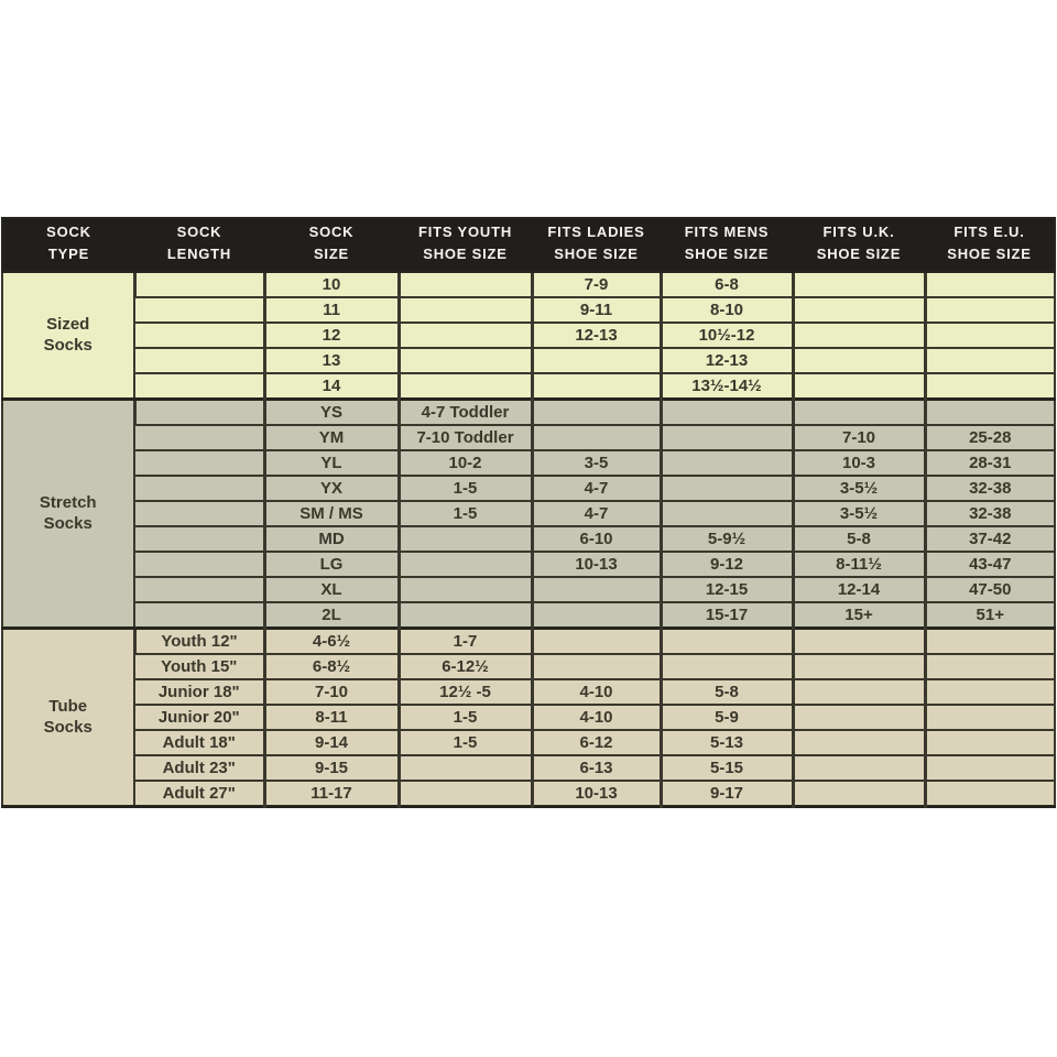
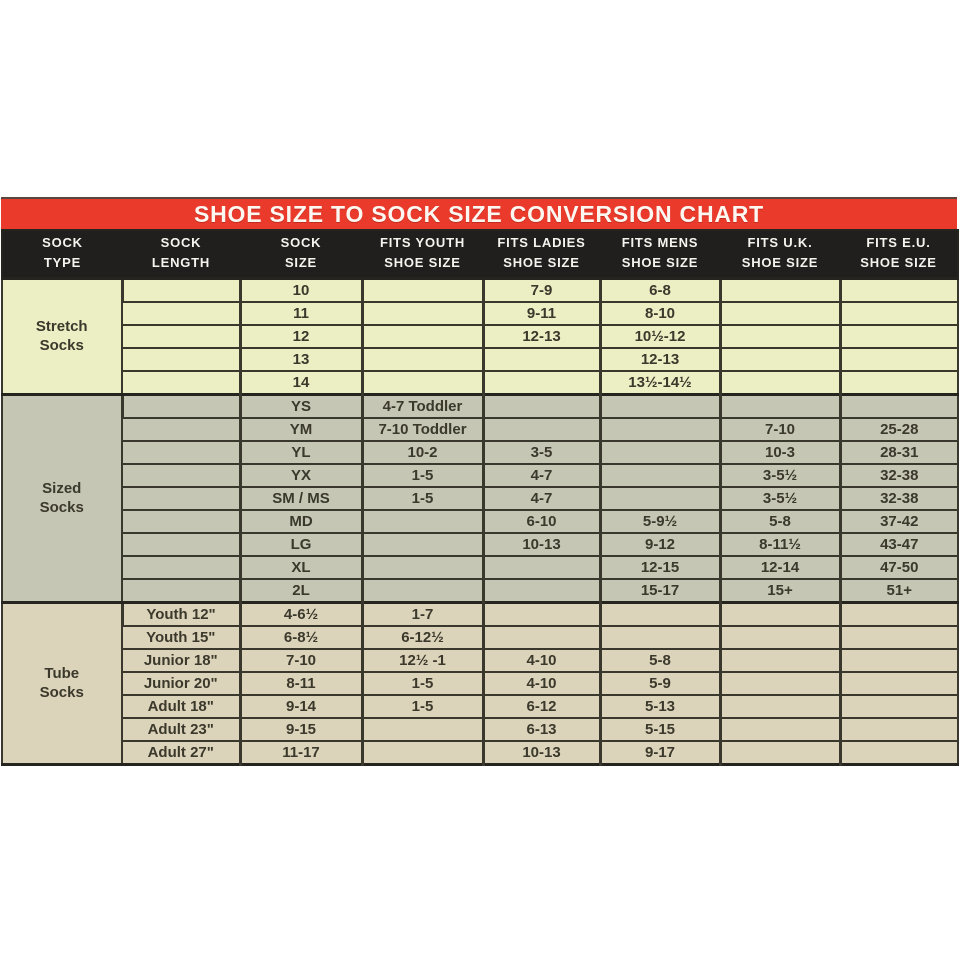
+ SHOE SIZE TO SOCK SIZE CONVERSION CHART
  SOCK TYPE	SOCK LENGTH	SOCK SIZE	FITS YOUTH SHOE SIZE	FITS LADIES SHOE SIZE	FITS MENS SHOE SIZE	FITS U.K. SHOE SIZE	FITS E.U. SHOE SIZE
- SizedSocks		10		7-9	6-8
+ StretchSocks		10		7-9	6-8
  	11		9-11	8-10
  	12		12-13	10½-12
  	13			12-13
  	14			13½-14½
- StretchSocks		YS	4-7 Toddler
+ SizedSocks		YS	4-7 Toddler
  	YM	7-10 Toddler			7-10	25-28
  	YL	10-2	3-5		10-3	28-31
  	YX	1-5	4-7		3-5½	32-38
  	SM / MS	1-5	4-7		3-5½	32-38
  	MD		6-10	5-9½	5-8	37-42
  	LG		10-13	9-12	8-11½	43-47
  	XL			12-15	12-14	47-50
  	2L			15-17	15+	51+
  TubeSocks	Youth 12"	4-6½	1-7
  Youth 15"	6-8½	6-12½
- Junior 18"	7-10	12½ -5	4-10	5-8
+ Junior 18"	7-10	12½ -1	4-10	5-8
  Junior 20"	8-11	1-5	4-10	5-9
  Adult 18"	9-14	1-5	6-12	5-13
  Adult 23"	9-15		6-13	5-15
  Adult 27"	11-17		10-13	9-17
